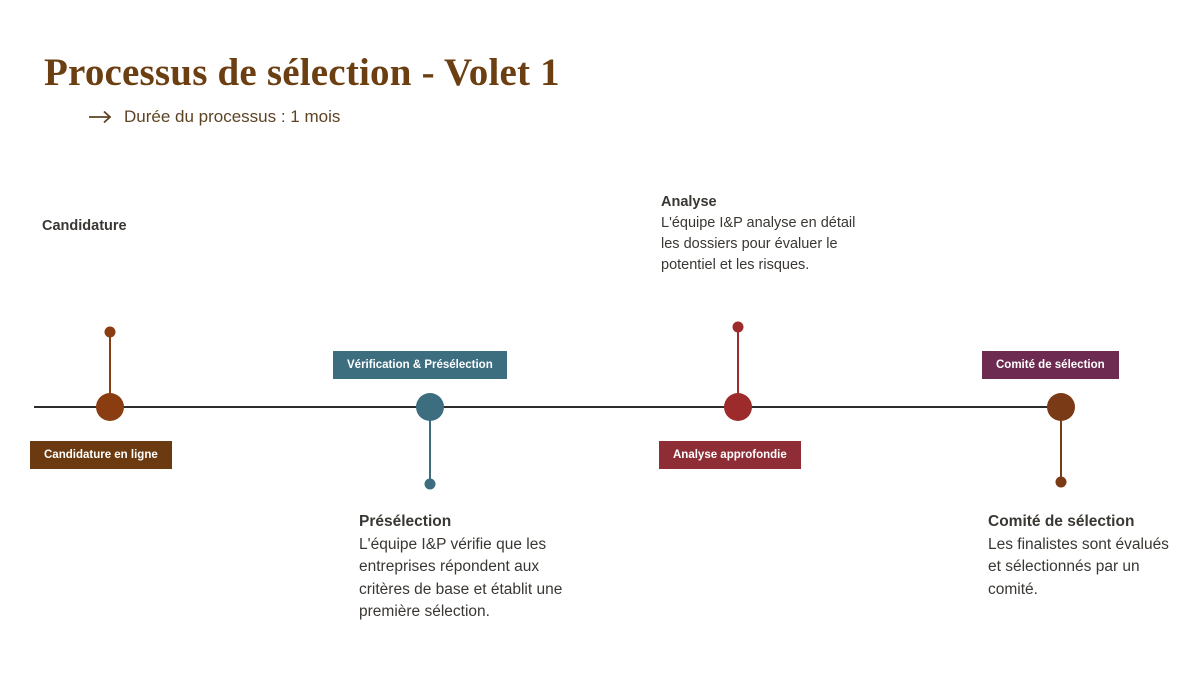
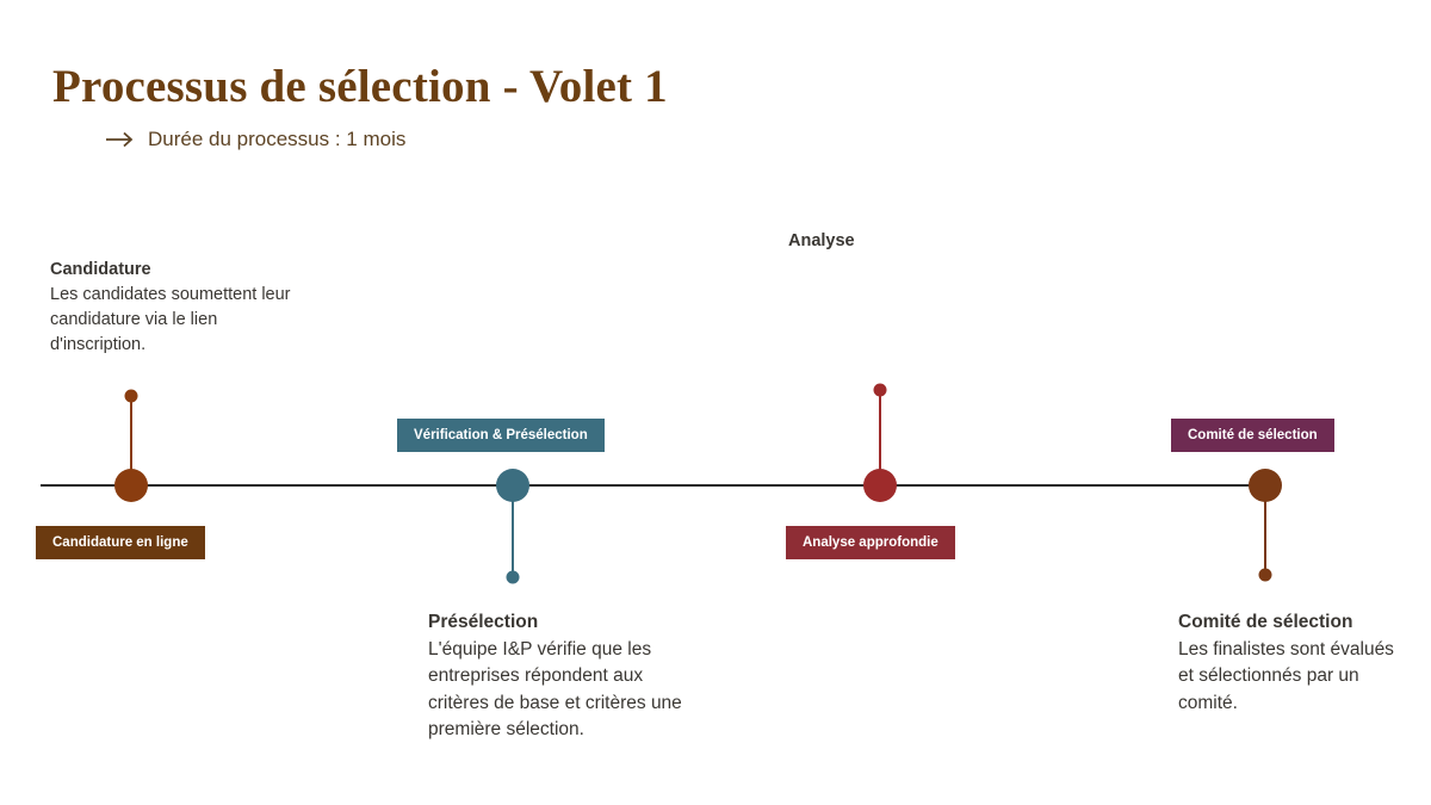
  Processus de sélection - Volet 1
  Durée du processus : 1 mois
  Candidature en ligne
  Candidature
+ Les candidates soumettent leur candidature via le lien d'inscription.
  Vérification & Présélection
  Présélection
- L'équipe I&P vérifie que les entreprises répondent aux critères de base et établit une première sélection.
+ L'équipe I&P vérifie que les entreprises répondent aux critères de base et critères une première sélection.
  Analyse approfondie
  Analyse
- L'équipe I&P analyse en détail les dossiers pour évaluer le potentiel et les risques.
  Comité de sélection
  Comité de sélection
  Les finalistes sont évalués et sélectionnés par un comité.
